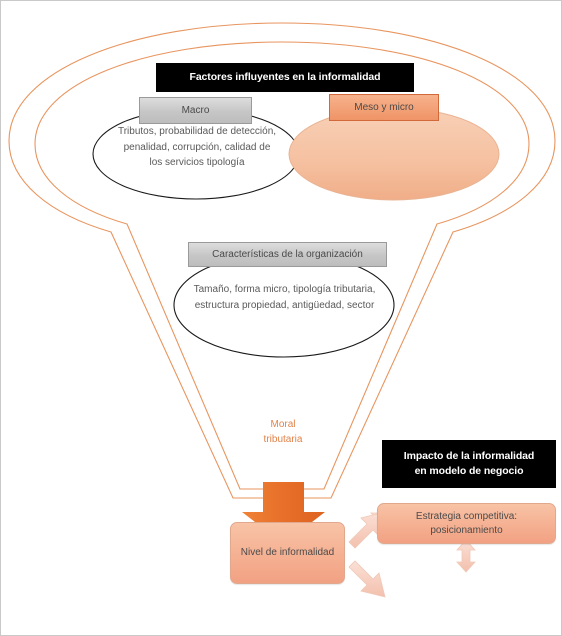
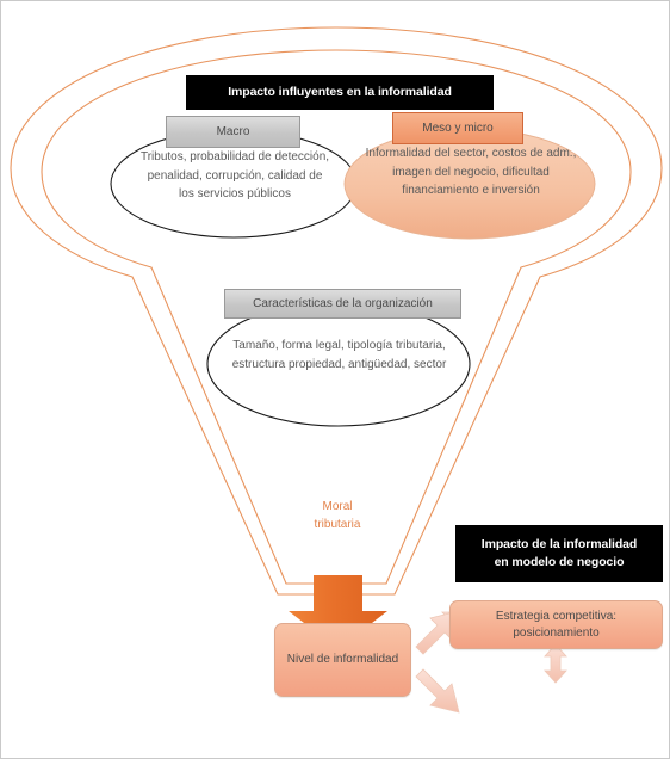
- Factores influyentes en la informalidad
+ Impacto influyentes en la informalidad
  Macro
- Tributos, probabilidad de detección, penalidad, corrupción, calidad de los servicios tipología
+ Tributos, probabilidad de detección, penalidad, corrupción, calidad de los servicios públicos
  Meso y micro
+ Informalidad del sector, costos de adm., imagen del negocio, dificultad financiamiento e inversión
  Características de la organización
- Tamaño, forma micro, tipología tributaria, estructura propiedad, antigüedad, sector
+ Tamaño, forma legal, tipología tributaria, estructura propiedad, antigüedad, sector
  Moral
  tributaria
  Impacto de la informalidad
  en modelo de negocio
  Nivel de informalidad
  Estrategia competitiva: posicionamiento
